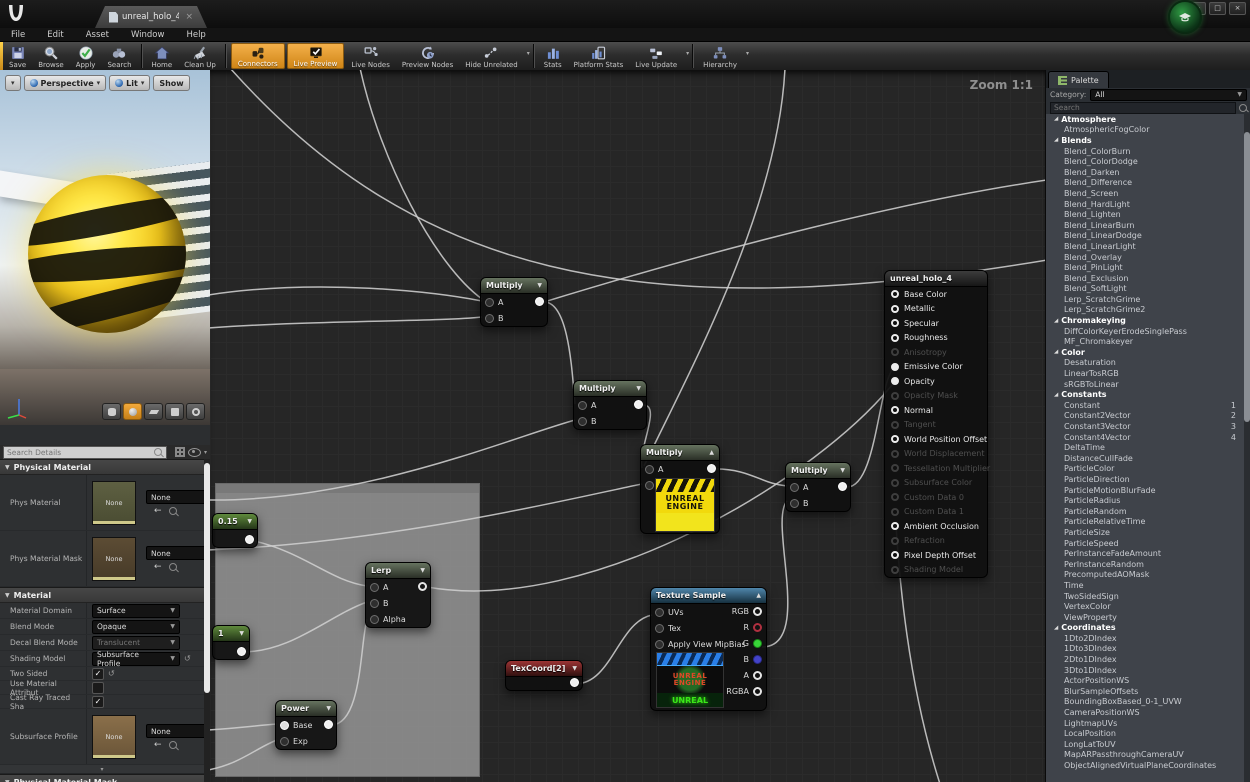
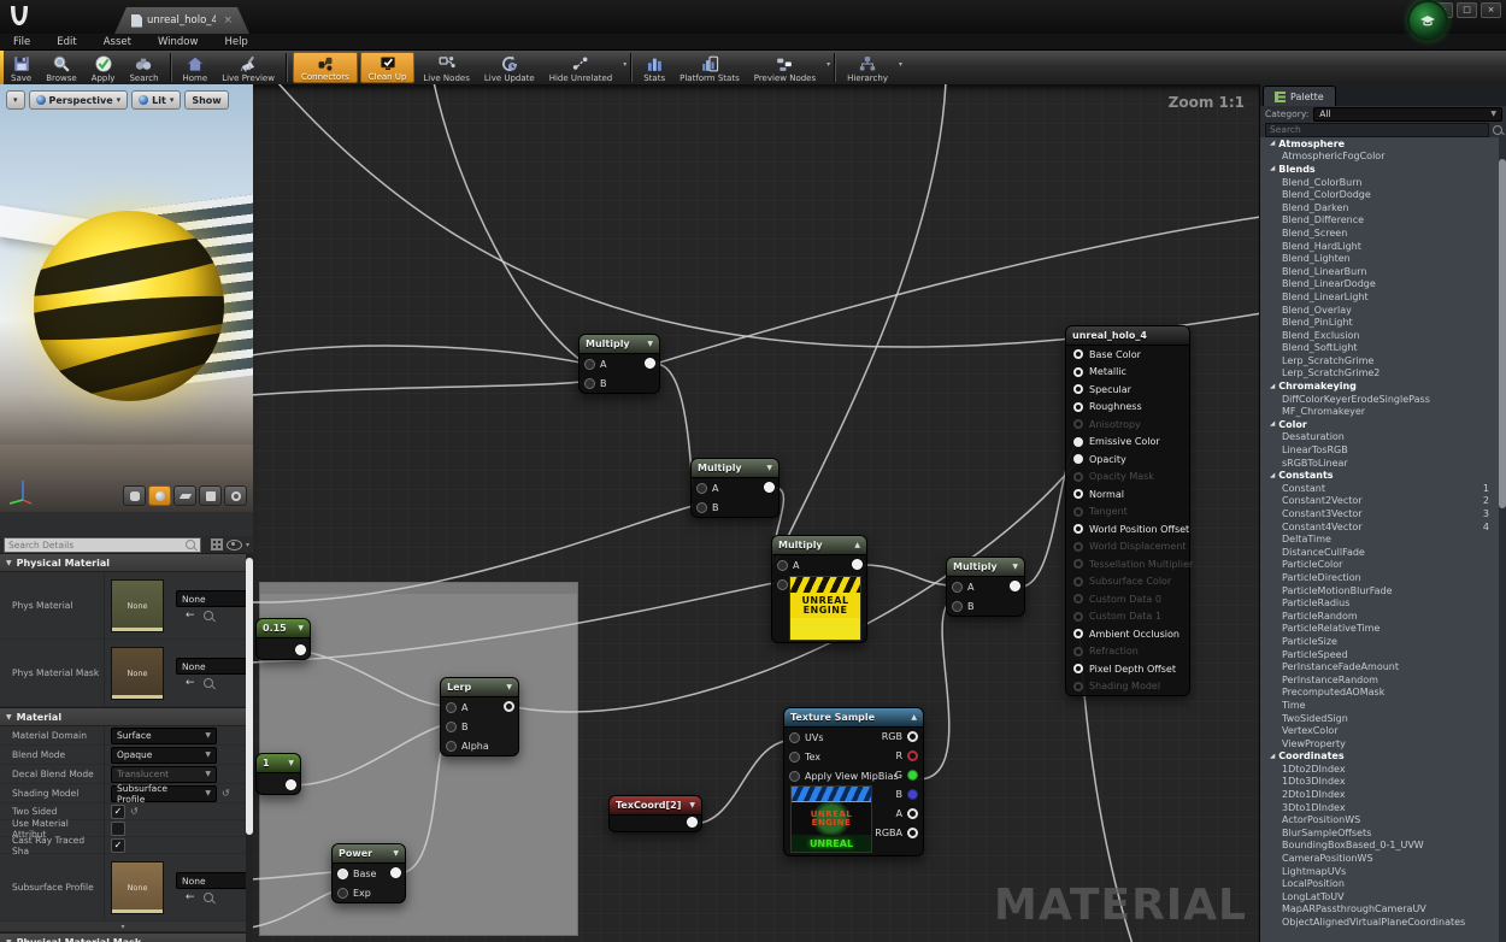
  unreal_holo_4
  ×
  □
  ×
  File
  Edit
  Asset
  Window
  Help
  Save
  Browse
  Apply
  Search
  Home
- Clean Up
+ Live Preview
  Connectors
- Live Preview
+ Clean Up
  Live Nodes
- Preview Nodes
+ Live Update
  Hide Unrelated
  Stats
  Platform Stats
- Live Update
+ Preview Nodes
  Hierarchy
  ▾
  Perspective
  ▾
  Lit
  ▾
  Show
  Search Details
  Physical Material
  Phys Material
  None
  None
  ←
  Phys Material Mask
  None
  None
  ←
  Material
  Material Domain
  Surface
  Blend Mode
  Opaque
  Decal Blend Mode
  Translucent
  Shading Model
  Subsurface Profile
  ↺
  Two Sided
  ✓
  ↺
  Use Material Attribut
  Cast Ray Traced Sha
  ✓
  Subsurface Profile
  None
  None
  ←
  Multiply
  A
  B
  Multiply
  A
  B
  Multiply
  A
  UNREAL
  ENGINE
  Multiply
  A
  B
  Lerp
  A
  B
  Alpha
  0.15
  1
  Power
  Base
  Exp
  TexCoord[2]
  Texture Sample
  UVs
  Tex
  Apply View MipBias
  RGB
  R
  G
  B
  A
  RGBA
  UNREAL
  ENGINE
  UNREAL
  unreal_holo_4
  Base Color
  Metallic
  Specular
  Roughness
  Anisotropy
  Emissive Color
  Opacity
  Opacity Mask
  Normal
  Tangent
  World Position Offset
  World Displacement
  Tessellation Multiplier
  Subsurface Color
  Custom Data 0
  Custom Data 1
  Ambient Occlusion
  Refraction
  Pixel Depth Offset
  Shading Model
  Zoom 1:1
+ MATERIAL
  Palette
  Category:
  All
  Search
  Atmosphere
  AtmosphericFogColor
  Blends
  Blend_ColorBurn
  Blend_ColorDodge
  Blend_Darken
  Blend_Difference
  Blend_Screen
  Blend_HardLight
  Blend_Lighten
  Blend_LinearBurn
  Blend_LinearDodge
  Blend_LinearLight
  Blend_Overlay
  Blend_PinLight
  Blend_Exclusion
  Blend_SoftLight
  Lerp_ScratchGrime
  Lerp_ScratchGrime2
  Chromakeying
  DiffColorKeyerErodeSinglePass
  MF_Chromakeyer
  Color
  Desaturation
  LinearTosRGB
  sRGBToLinear
  Constants
  Constant
  1
  Constant2Vector
  2
  Constant3Vector
  3
  Constant4Vector
  4
  DeltaTime
  DistanceCullFade
  ParticleColor
  ParticleDirection
  ParticleMotionBlurFade
  ParticleRadius
  ParticleRandom
  ParticleRelativeTime
  ParticleSize
  ParticleSpeed
  PerInstanceFadeAmount
  PerInstanceRandom
  PrecomputedAOMask
  Time
  TwoSidedSign
  VertexColor
  ViewProperty
  Coordinates
  1Dto2DIndex
  1Dto3DIndex
  2Dto1DIndex
  3Dto1DIndex
  ActorPositionWS
  BlurSampleOffsets
  BoundingBoxBased_0-1_UVW
  CameraPositionWS
  LightmapUVs
  LocalPosition
  LongLatToUV
  MapARPassthroughCameraUV
  ObjectAlignedVirtualPlaneCoordinates
